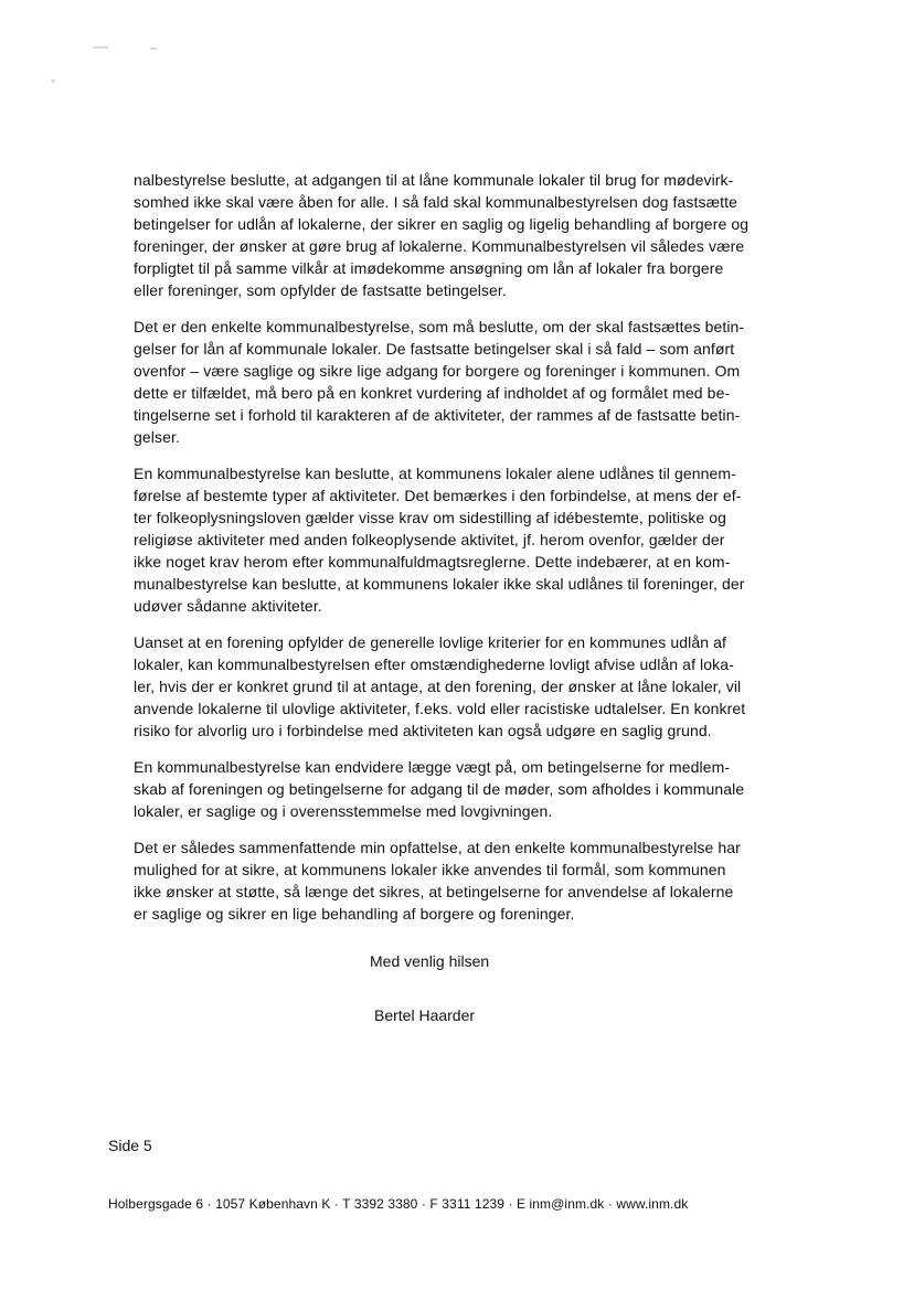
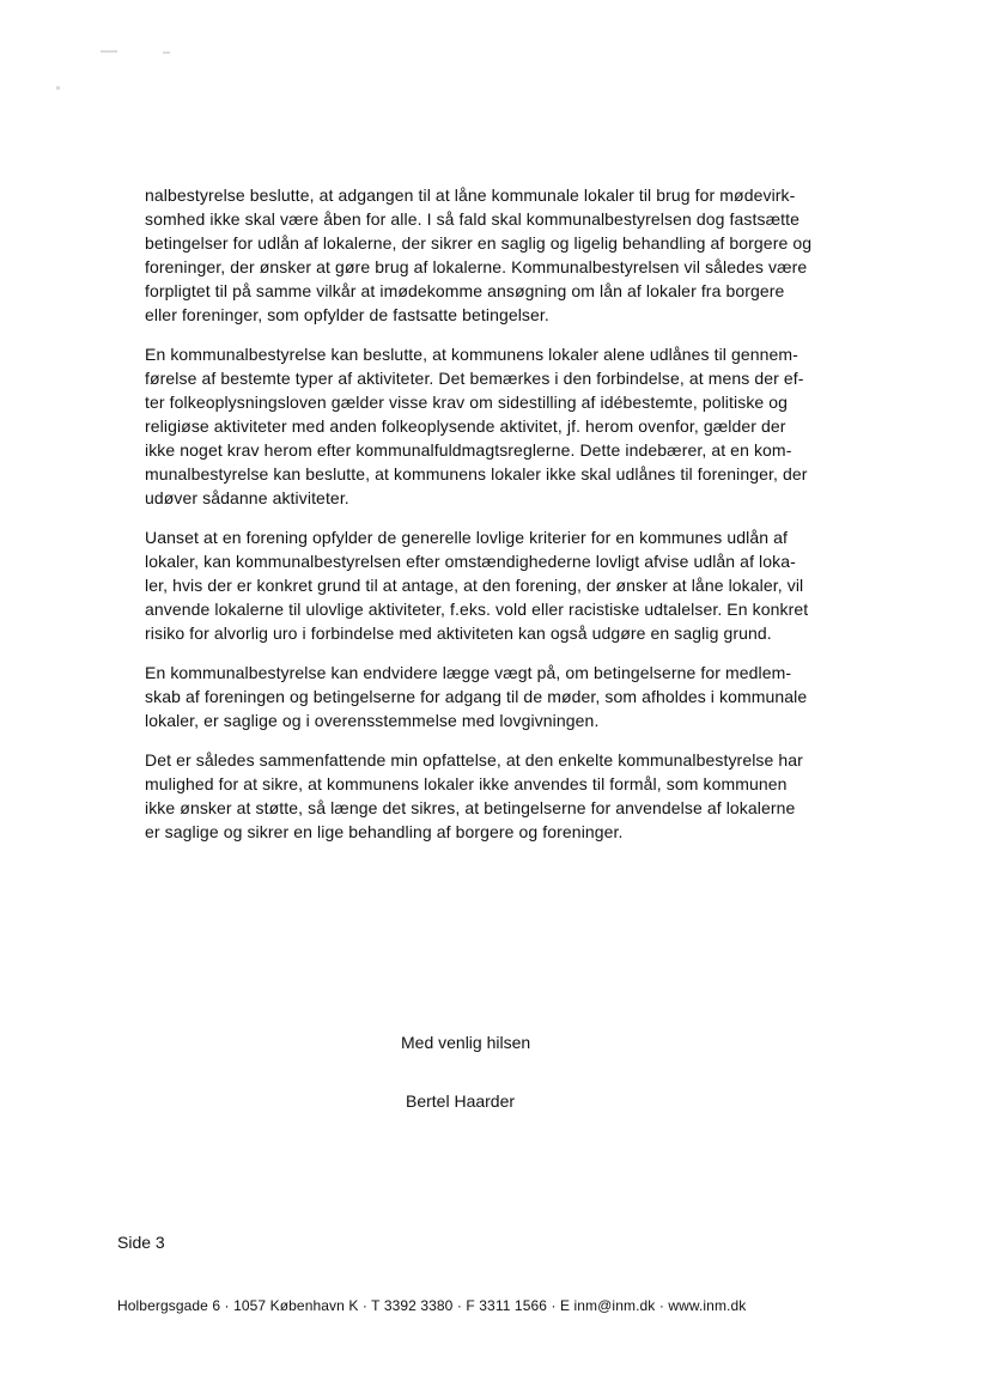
  nalbestyrelse beslutte, at adgangen til at låne kommunale lokaler til brug for mødevirk-
  somhed ikke skal være åben for alle. I så fald skal kommunalbestyrelsen dog fastsætte
  betingelser for udlån af lokalerne, der sikrer en saglig og ligelig behandling af borgere og
  foreninger, der ønsker at gøre brug af lokalerne. Kommunalbestyrelsen vil således være
  forpligtet til på samme vilkår at imødekomme ansøgning om lån af lokaler fra borgere
  eller foreninger, som opfylder de fastsatte betingelser.
- Det er den enkelte kommunalbestyrelse, som må beslutte, om der skal fastsættes betin-
- gelser for lån af kommunale lokaler. De fastsatte betingelser skal i så fald – som anført
- ovenfor – være saglige og sikre lige adgang for borgere og foreninger i kommunen. Om
- dette er tilfældet, må bero på en konkret vurdering af indholdet af og formålet med be-
- tingelserne set i forhold til karakteren af de aktiviteter, der rammes af de fastsatte betin-
- gelser.
  En kommunalbestyrelse kan beslutte, at kommunens lokaler alene udlånes til gennem-
  førelse af bestemte typer af aktiviteter. Det bemærkes i den forbindelse, at mens der ef-
  ter folkeoplysningsloven gælder visse krav om sidestilling af idébestemte, politiske og
  religiøse aktiviteter med anden folkeoplysende aktivitet, jf. herom ovenfor, gælder der
  ikke noget krav herom efter kommunalfuldmagtsreglerne. Dette indebærer, at en kom-
  munalbestyrelse kan beslutte, at kommunens lokaler ikke skal udlånes til foreninger, der
  udøver sådanne aktiviteter.
  Uanset at en forening opfylder de generelle lovlige kriterier for en kommunes udlån af
  lokaler, kan kommunalbestyrelsen efter omstændighederne lovligt afvise udlån af loka-
  ler, hvis der er konkret grund til at antage, at den forening, der ønsker at låne lokaler, vil
  anvende lokalerne til ulovlige aktiviteter, f.eks. vold eller racistiske udtalelser. En konkret
  risiko for alvorlig uro i forbindelse med aktiviteten kan også udgøre en saglig grund.
  En kommunalbestyrelse kan endvidere lægge vægt på, om betingelserne for medlem-
  skab af foreningen og betingelserne for adgang til de møder, som afholdes i kommunale
  lokaler, er saglige og i overensstemmelse med lovgivningen.
  Det er således sammenfattende min opfattelse, at den enkelte kommunalbestyrelse har
  mulighed for at sikre, at kommunens lokaler ikke anvendes til formål, som kommunen
  ikke ønsker at støtte, så længe det sikres, at betingelserne for anvendelse af lokalerne
  er saglige og sikrer en lige behandling af borgere og foreninger.
  Med venlig hilsen
  Bertel Haarder
- Side 5
+ Side 3
- Holbergsgade 6 · 1057 København K · T 3392 3380 · F 3311 1239 · E inm@inm.dk · www.inm.dk
+ Holbergsgade 6 · 1057 København K · T 3392 3380 · F 3311 1566 · E inm@inm.dk · www.inm.dk
